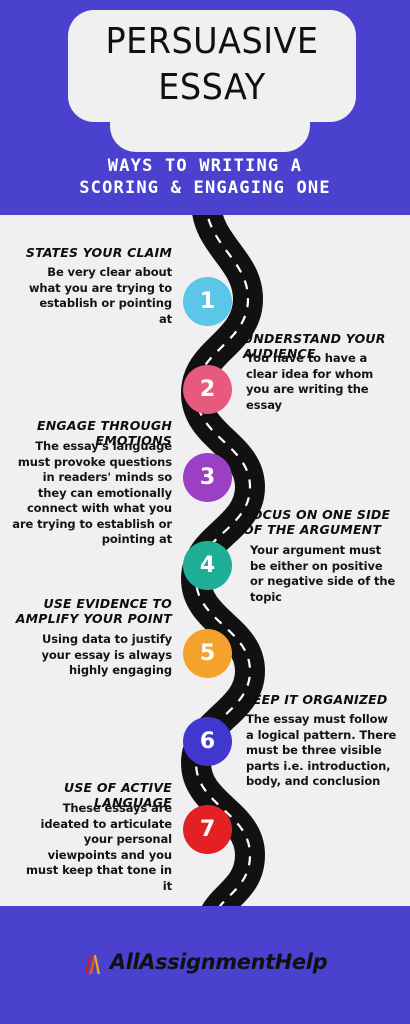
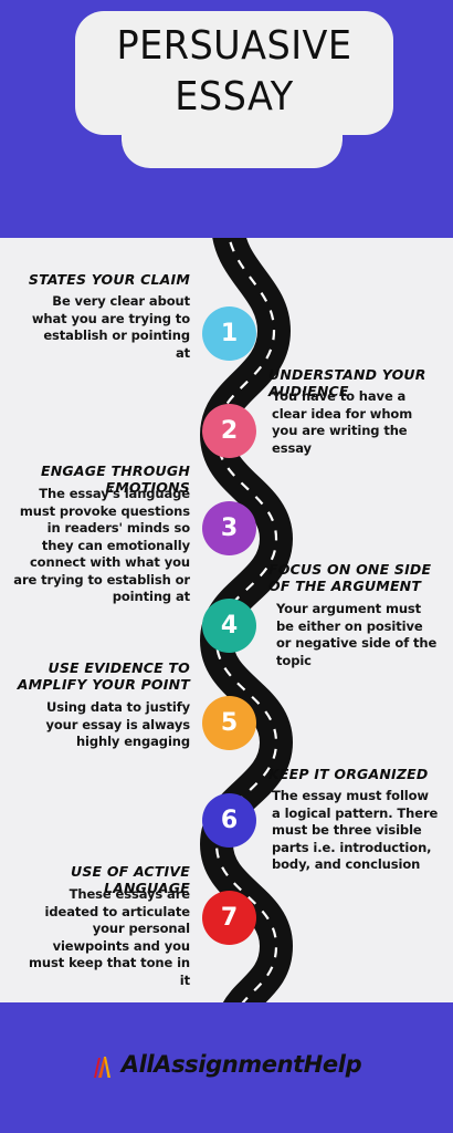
  PERSUASIVE
  ESSAY
- WAYS TO WRITING A
- SCORING & ENGAGING ONE
  1
  STATES YOUR CLAIM
  Be very clear about what you are trying to establish or pointing at
  2
  UNDERSTAND YOUR AUDIENCE
  You have to have a clear idea for whom you are writing the essay
  3
  ENGAGE THROUGH EMOTIONS
  The essay's language must provoke questions in readers' minds so they can emotionally connect with what you are trying to establish or pointing at
  4
  FOCUS ON ONE SIDE OF THE ARGUMENT
  Your argument must be either on positive or negative side of the topic
  5
  USE EVIDENCE TO AMPLIFY YOUR POINT
  Using data to justify your essay is always highly engaging
  6
  KEEP IT ORGANIZED
  The essay must follow a logical pattern. There must be three visible parts i.e. introduction, body, and conclusion
  7
  USE OF ACTIVE LANGUAGE
  These essays are ideated to articulate your personal viewpoints and you must keep that tone in it
  AllAssignmentHelp
